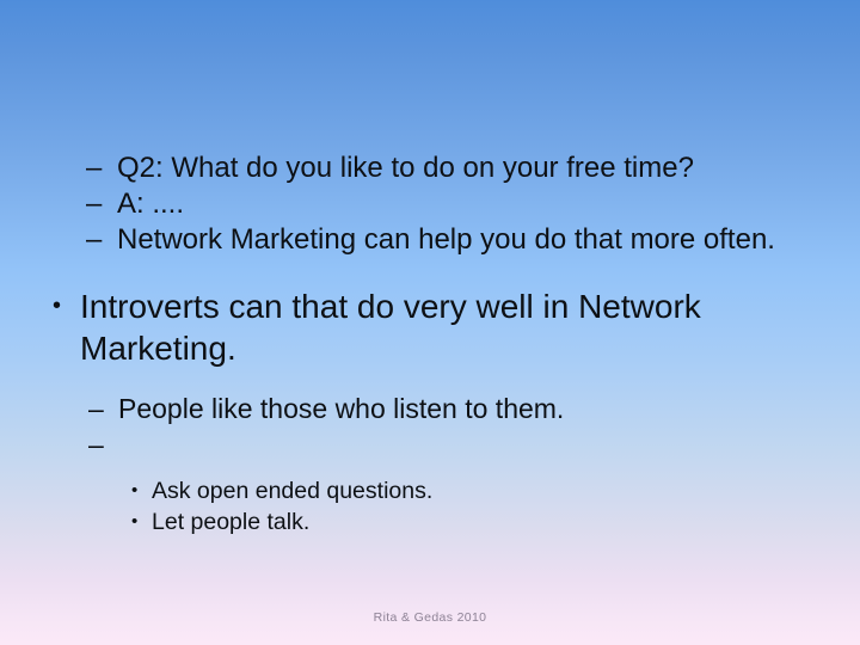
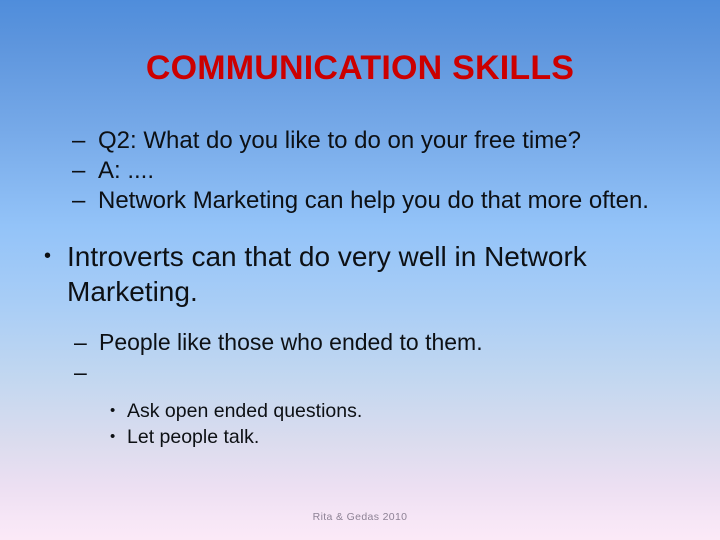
+ COMMUNICATION SKILLS
  –
  Q2: What do you like to do on your free time?
  –
  A: ....
  –
  Network Marketing can help you do that more often.
  •
  Introverts can that do very well in Network Marketing.
  –
- People like those who listen to them.
+ People like those who ended to them.
  –
  •
  Ask open ended questions.
  •
  Let people talk.
  Rita & Gedas 2010
